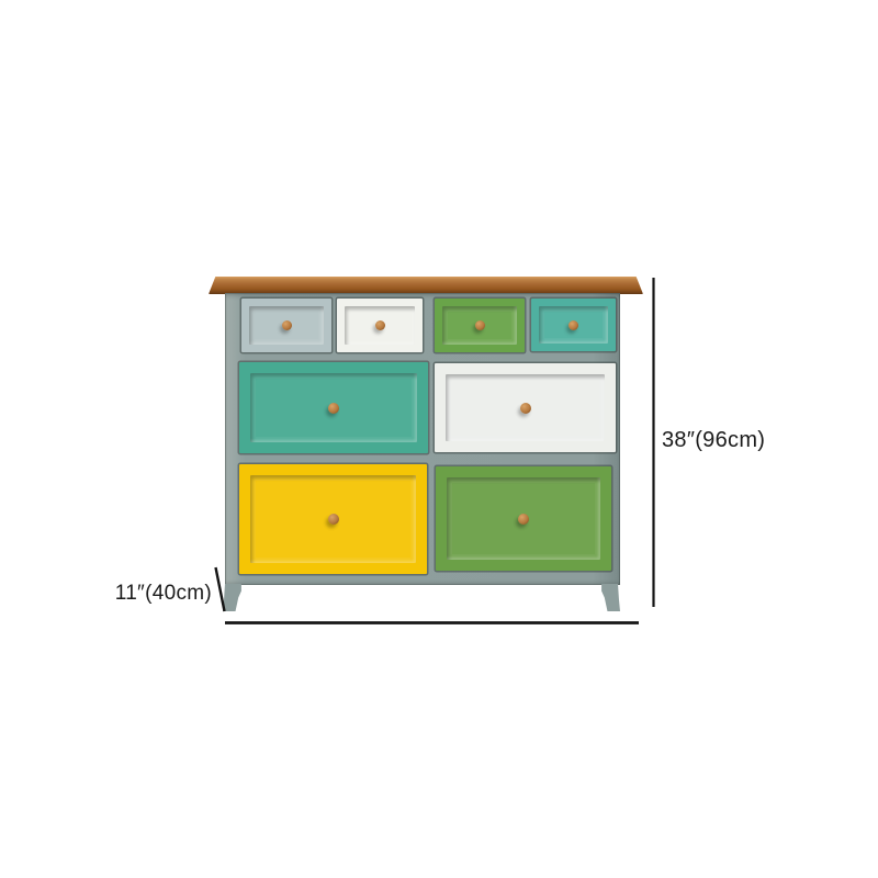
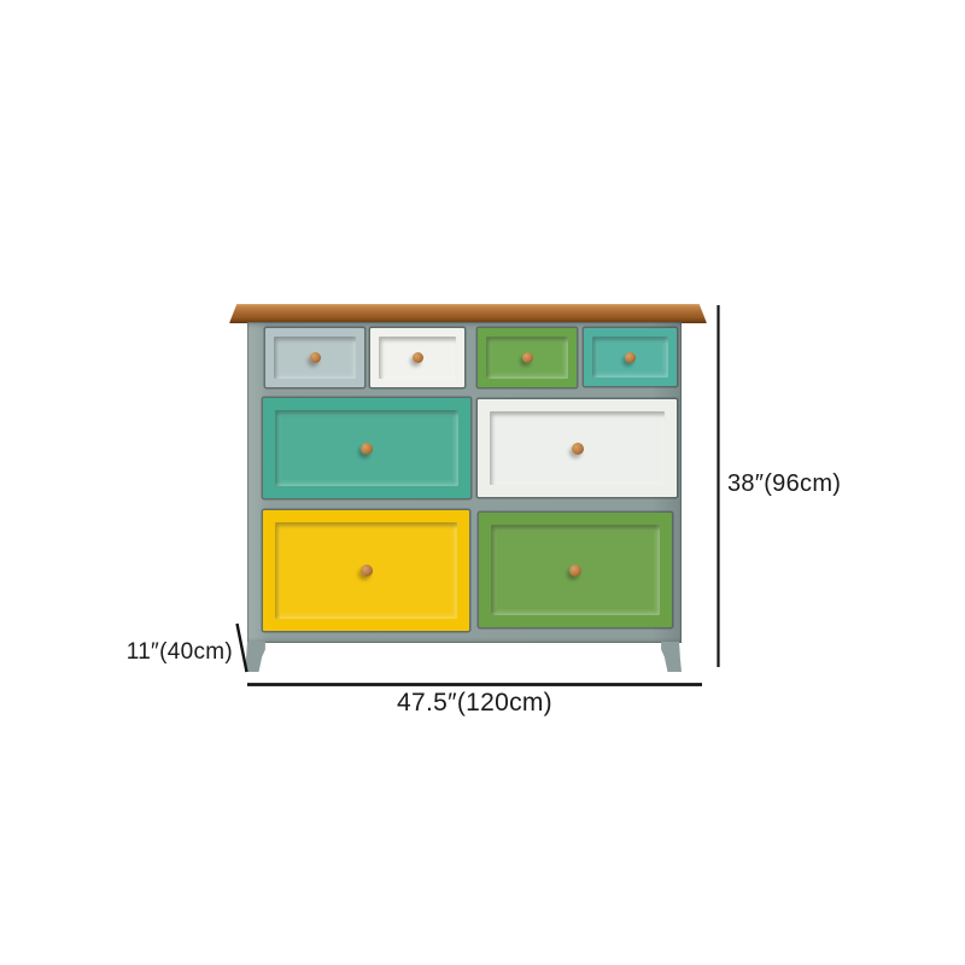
  38″(96cm)
+ 47.5″(120cm)
  11″(40cm)
